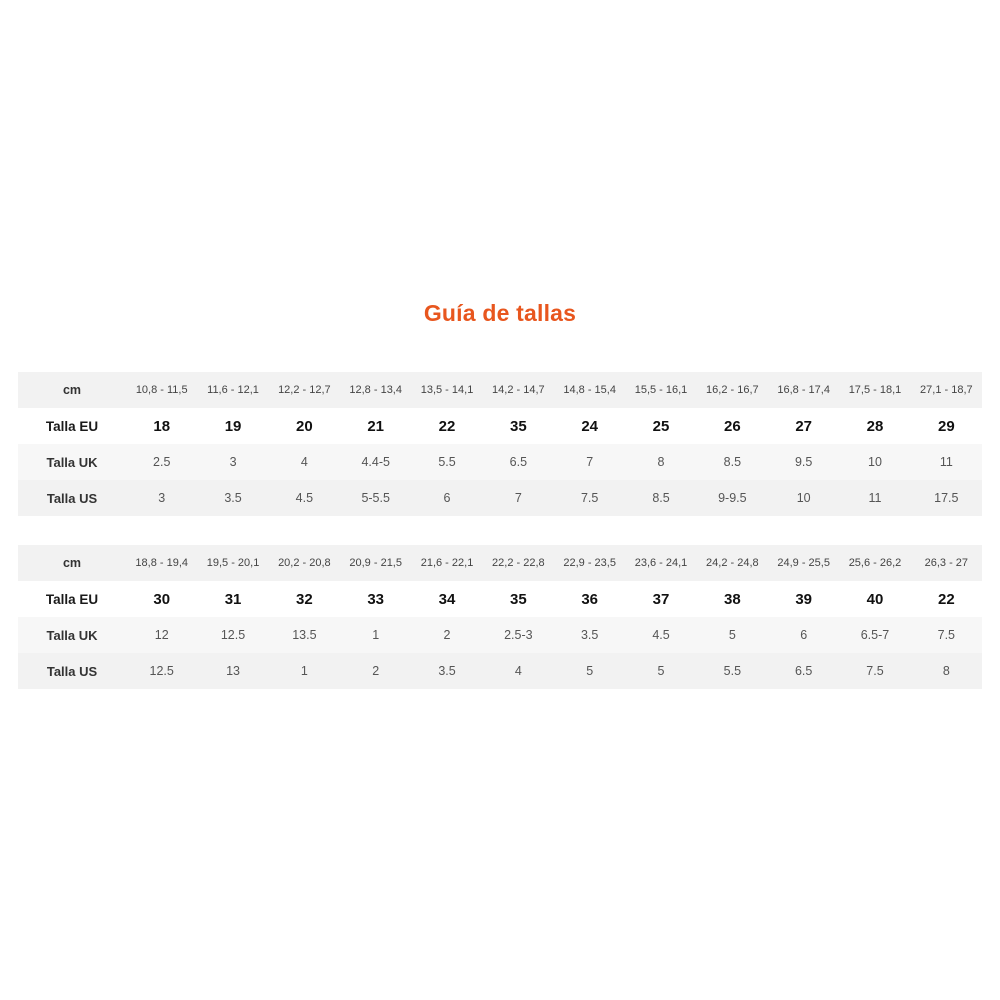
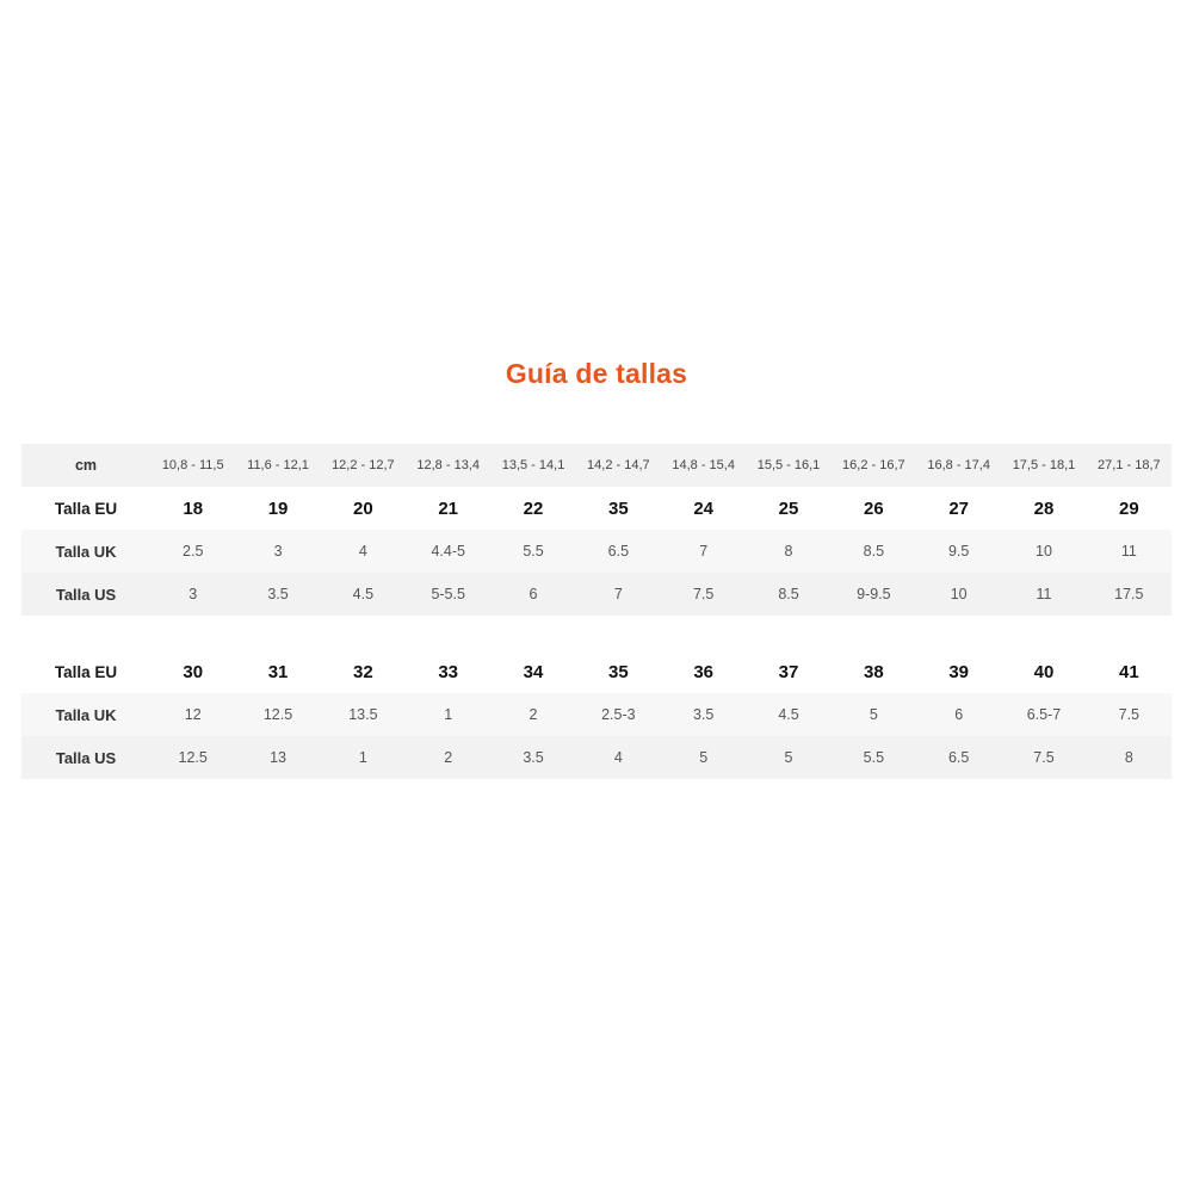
  Guía de tallas
  cm	10,8 - 11,5	11,6 - 12,1	12,2 - 12,7	12,8 - 13,4	13,5 - 14,1	14,2 - 14,7	14,8 - 15,4	15,5 - 16,1	16,2 - 16,7	16,8 - 17,4	17,5 - 18,1	27,1 - 18,7
  Talla EU	18	19	20	21	22	35	24	25	26	27	28	29
  Talla UK	2.5	3	4	4.4-5	5.5	6.5	7	8	8.5	9.5	10	11
  Talla US	3	3.5	4.5	5-5.5	6	7	7.5	8.5	9-9.5	10	11	17.5
- cm	18,8 - 19,4	19,5 - 20,1	20,2 - 20,8	20,9 - 21,5	21,6 - 22,1	22,2 - 22,8	22,9 - 23,5	23,6 - 24,1	24,2 - 24,8	24,9 - 25,5	25,6 - 26,2	26,3 - 27
- Talla EU	30	31	32	33	34	35	36	37	38	39	40	22
+ Talla EU	30	31	32	33	34	35	36	37	38	39	40	41
  Talla UK	12	12.5	13.5	1	2	2.5-3	3.5	4.5	5	6	6.5-7	7.5
  Talla US	12.5	13	1	2	3.5	4	5	5	5.5	6.5	7.5	8
